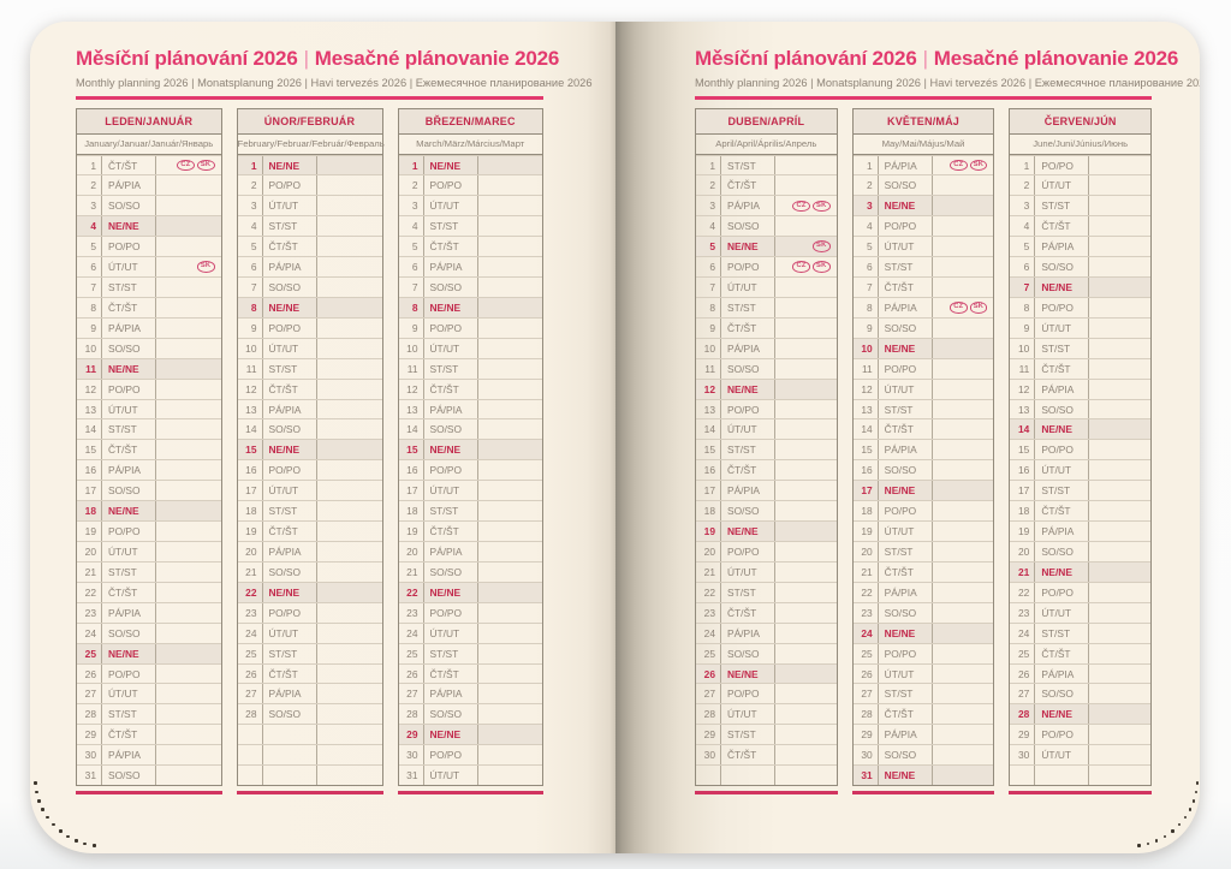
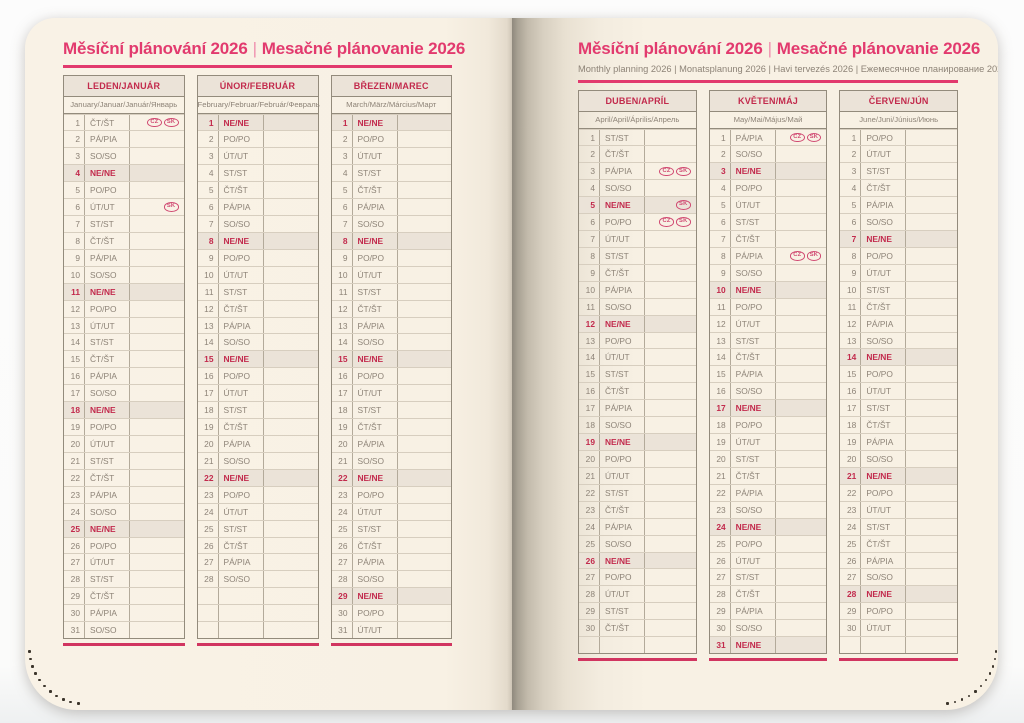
  Měsíční plánování 2026 | Mesačné plánovanie 2026
- Monthly planning 2026 | Monatsplanung 2026 | Havi tervezés 2026 | Ежемесячное планирование 2026
  LEDEN/JANUÁR
  January/Januar/Január/Январь
  1
  ČT/ŠT
  2
  PÁ/PIA
  3
  SO/SO
  4
  NE/NE
  5
  PO/PO
  6
  ÚT/UT
  7
  ST/ST
  8
  ČT/ŠT
  9
  PÁ/PIA
  10
  SO/SO
  11
  NE/NE
  12
  PO/PO
  13
  ÚT/UT
  14
  ST/ST
  15
  ČT/ŠT
  16
  PÁ/PIA
  17
  SO/SO
  18
  NE/NE
  19
  PO/PO
  20
  ÚT/UT
  21
  ST/ST
  22
  ČT/ŠT
  23
  PÁ/PIA
  24
  SO/SO
  25
  NE/NE
  26
  PO/PO
  27
  ÚT/UT
  28
  ST/ST
  29
  ČT/ŠT
  30
  PÁ/PIA
  31
  SO/SO
  ÚNOR/FEBRUÁR
  February/Februar/Február/Февраль
  1
  NE/NE
  2
  PO/PO
  3
  ÚT/UT
  4
  ST/ST
  5
  ČT/ŠT
  6
  PÁ/PIA
  7
  SO/SO
  8
  NE/NE
  9
  PO/PO
  10
  ÚT/UT
  11
  ST/ST
  12
  ČT/ŠT
  13
  PÁ/PIA
  14
  SO/SO
  15
  NE/NE
  16
  PO/PO
  17
  ÚT/UT
  18
  ST/ST
  19
  ČT/ŠT
  20
  PÁ/PIA
  21
  SO/SO
  22
  NE/NE
  23
  PO/PO
  24
  ÚT/UT
  25
  ST/ST
  26
  ČT/ŠT
  27
  PÁ/PIA
  28
  SO/SO
  BŘEZEN/MAREC
  March/März/Március/Март
  1
  NE/NE
  2
  PO/PO
  3
  ÚT/UT
  4
  ST/ST
  5
  ČT/ŠT
  6
  PÁ/PIA
  7
  SO/SO
  8
  NE/NE
  9
  PO/PO
  10
  ÚT/UT
  11
  ST/ST
  12
  ČT/ŠT
  13
  PÁ/PIA
  14
  SO/SO
  15
  NE/NE
  16
  PO/PO
  17
  ÚT/UT
  18
  ST/ST
  19
  ČT/ŠT
  20
  PÁ/PIA
  21
  SO/SO
  22
  NE/NE
  23
  PO/PO
  24
  ÚT/UT
  25
  ST/ST
  26
  ČT/ŠT
  27
  PÁ/PIA
  28
  SO/SO
  29
  NE/NE
  30
  PO/PO
  31
  ÚT/UT
  Měsíční plánování 2026 | Mesačné plánovanie 2026
  Monthly planning 2026 | Monatsplanung 2026 | Havi tervezés 2026 | Ежемесячное планирование 20
  DUBEN/APRÍL
  April/April/Április/Апрель
  1
  ST/ST
  2
  ČT/ŠT
  3
  PÁ/PIA
  4
  SO/SO
  5
  NE/NE
  6
  PO/PO
  7
  ÚT/UT
  8
  ST/ST
  9
  ČT/ŠT
  10
  PÁ/PIA
  11
  SO/SO
  12
  NE/NE
  13
  PO/PO
  14
  ÚT/UT
  15
  ST/ST
  16
  ČT/ŠT
  17
  PÁ/PIA
  18
  SO/SO
  19
  NE/NE
  20
  PO/PO
  21
  ÚT/UT
  22
  ST/ST
  23
  ČT/ŠT
  24
  PÁ/PIA
  25
  SO/SO
  26
  NE/NE
  27
  PO/PO
  28
  ÚT/UT
  29
  ST/ST
  30
  ČT/ŠT
  KVĚTEN/MÁJ
  May/Mai/Május/Май
  1
  PÁ/PIA
  2
  SO/SO
  3
  NE/NE
  4
  PO/PO
  5
  ÚT/UT
  6
  ST/ST
  7
  ČT/ŠT
  8
  PÁ/PIA
  9
  SO/SO
  10
  NE/NE
  11
  PO/PO
  12
  ÚT/UT
  13
  ST/ST
  14
  ČT/ŠT
  15
  PÁ/PIA
  16
  SO/SO
  17
  NE/NE
  18
  PO/PO
  19
  ÚT/UT
  20
  ST/ST
  21
  ČT/ŠT
  22
  PÁ/PIA
  23
  SO/SO
  24
  NE/NE
  25
  PO/PO
  26
  ÚT/UT
  27
  ST/ST
  28
  ČT/ŠT
  29
  PÁ/PIA
  30
  SO/SO
  31
  NE/NE
  ČERVEN/JÚN
  June/Juni/Június/Июнь
  1
  PO/PO
  2
  ÚT/UT
  3
  ST/ST
  4
  ČT/ŠT
  5
  PÁ/PIA
  6
  SO/SO
  7
  NE/NE
  8
  PO/PO
  9
  ÚT/UT
  10
  ST/ST
  11
  ČT/ŠT
  12
  PÁ/PIA
  13
  SO/SO
  14
  NE/NE
  15
  PO/PO
  16
  ÚT/UT
  17
  ST/ST
  18
  ČT/ŠT
  19
  PÁ/PIA
  20
  SO/SO
  21
  NE/NE
  22
  PO/PO
  23
  ÚT/UT
  24
  ST/ST
  25
  ČT/ŠT
  26
  PÁ/PIA
  27
  SO/SO
  28
  NE/NE
  29
  PO/PO
  30
  ÚT/UT
